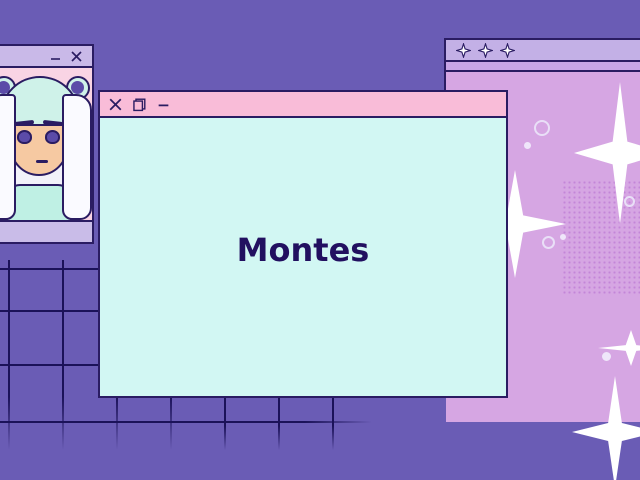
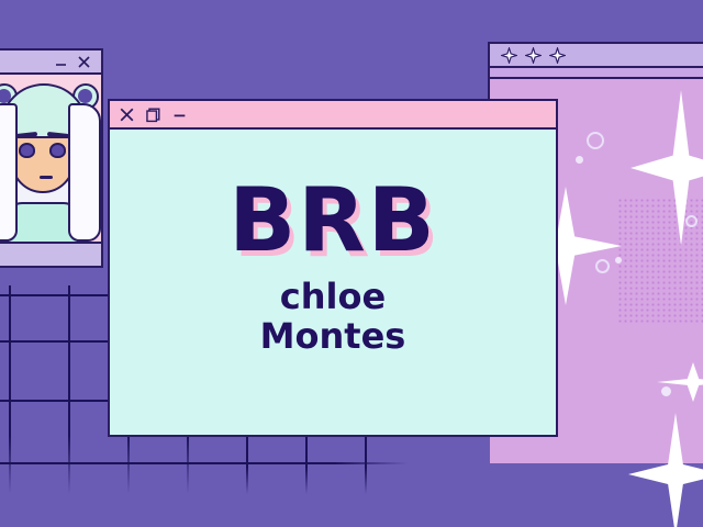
+ BRB
+ chloe
  Montes
